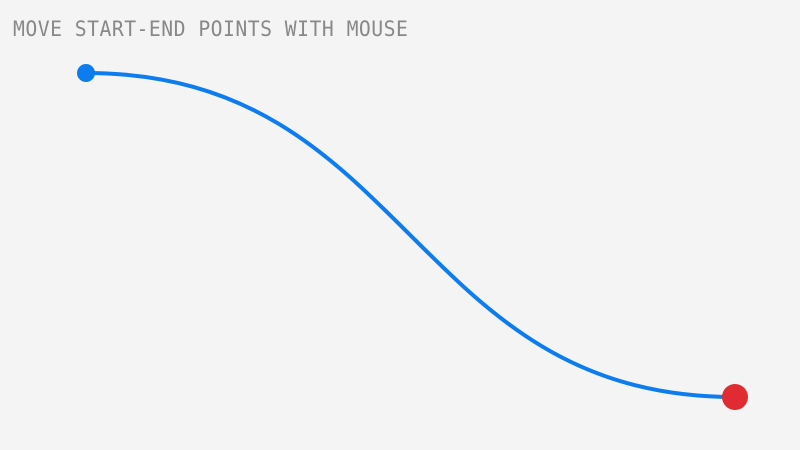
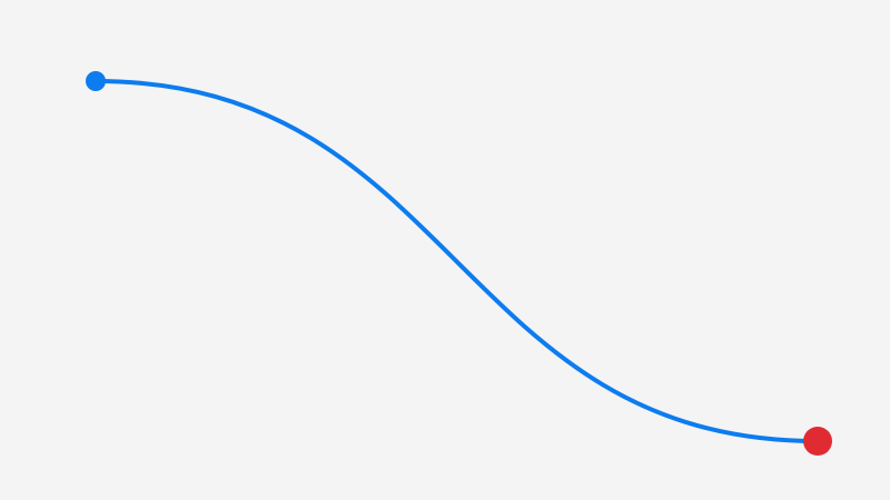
- MOVE START-END POINTS WITH MOUSE
